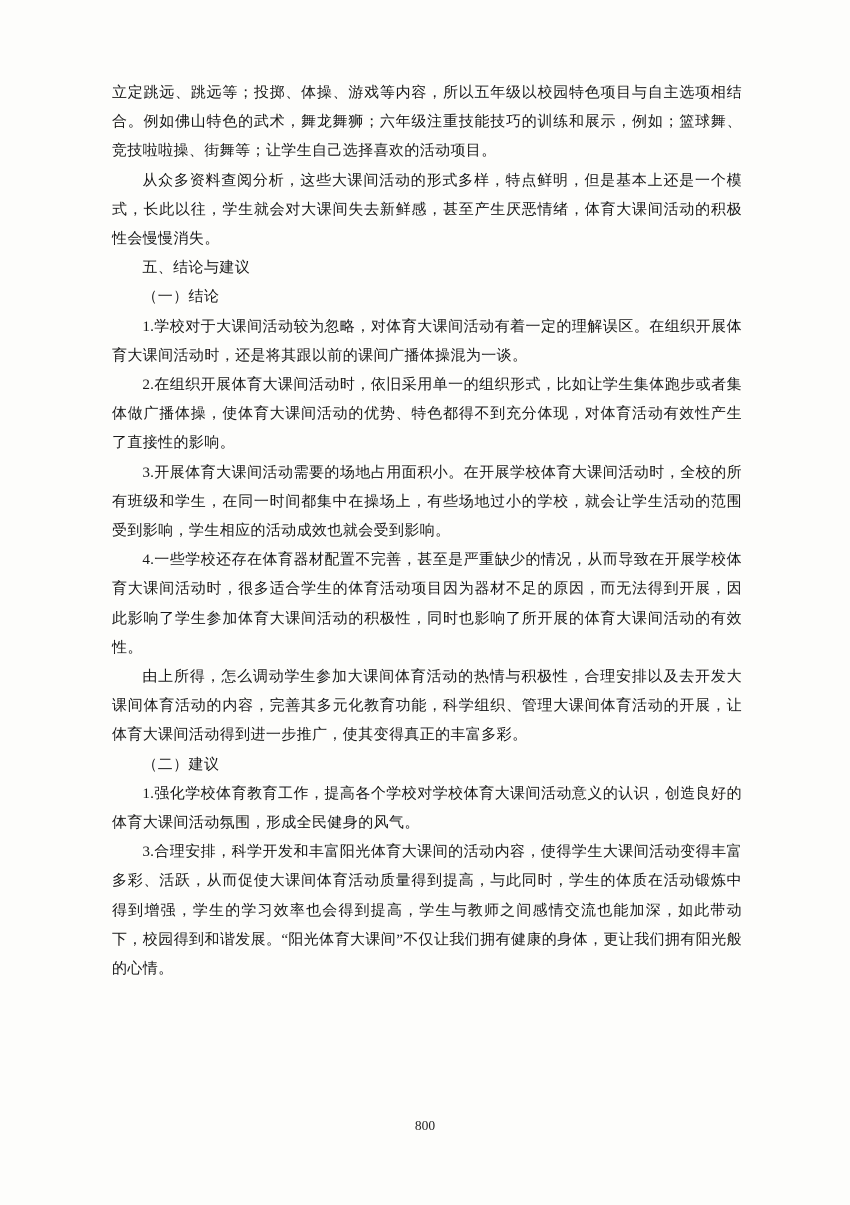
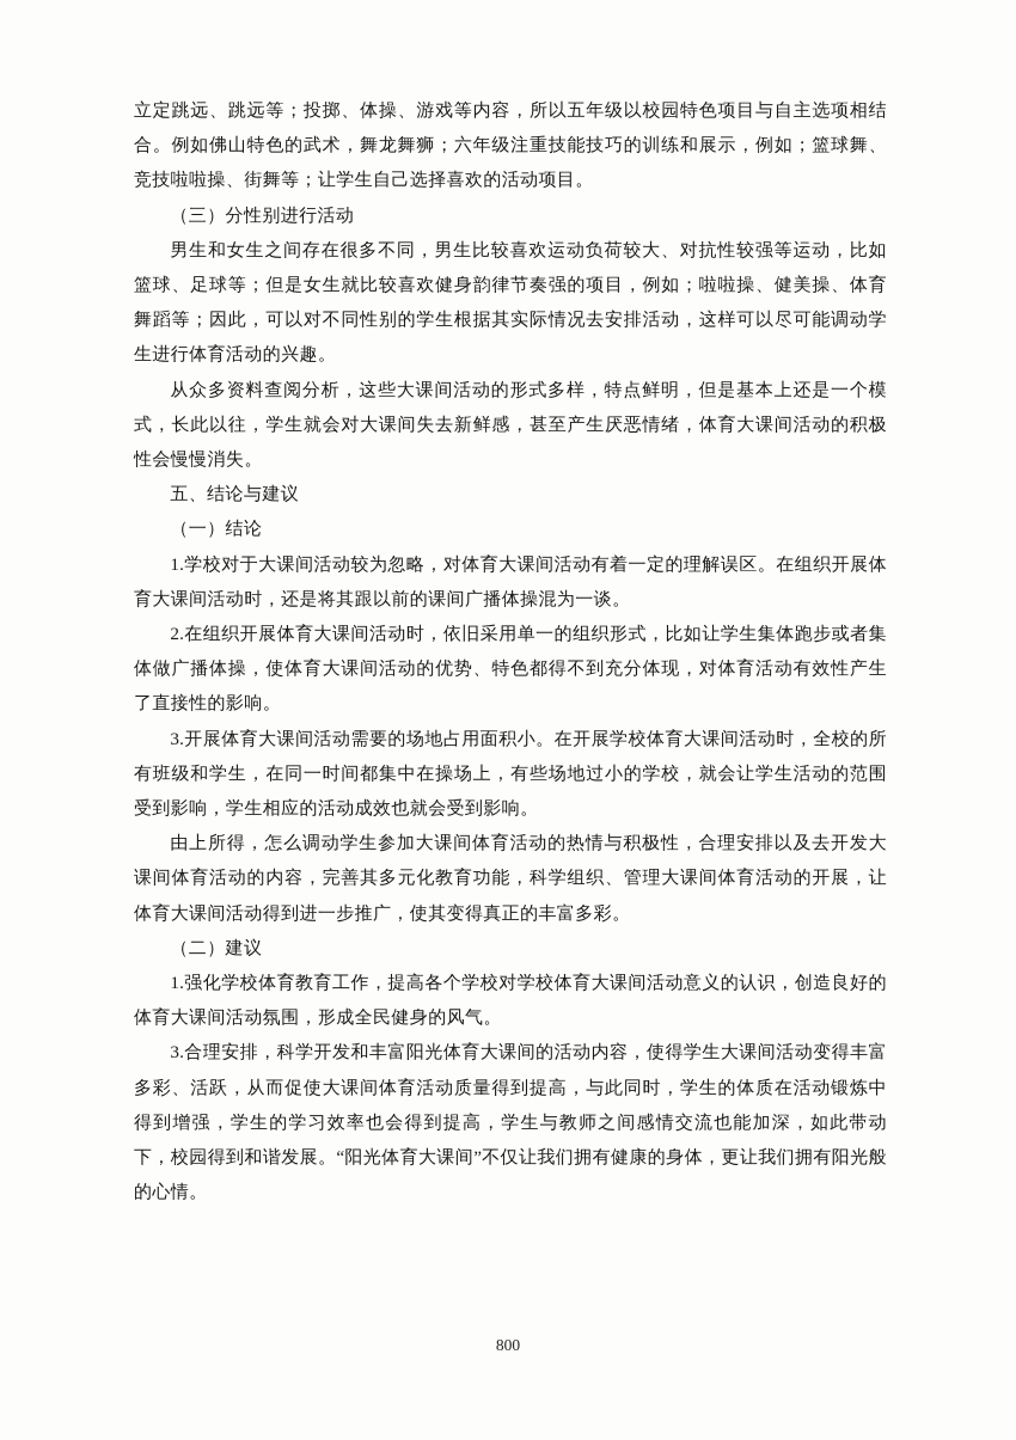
  立定跳远、跳远等；投掷、体操、游戏等内容，所以五年级以校园特色项目与自主选项相结合。例如佛山特色的武术，舞龙舞狮；六年级注重技能技巧的训练和展示，例如；篮球舞、竞技啦啦操、街舞等；让学生自己选择喜欢的活动项目。
+ （三）分性别进行活动
+ 男生和女生之间存在很多不同，男生比较喜欢运动负荷较大、对抗性较强等运动，比如篮球、足球等；但是女生就比较喜欢健身韵律节奏强的项目，例如；啦啦操、健美操、体育舞蹈等；因此，可以对不同性别的学生根据其实际情况去安排活动，这样可以尽可能调动学生进行体育活动的兴趣。
  从众多资料查阅分析，这些大课间活动的形式多样，特点鲜明，但是基本上还是一个模式，长此以往，学生就会对大课间失去新鲜感，甚至产生厌恶情绪，体育大课间活动的积极性会慢慢消失。
  五、结论与建议
  （一）结论
  1.学校对于大课间活动较为忽略，对体育大课间活动有着一定的理解误区。在组织开展体育大课间活动时，还是将其跟以前的课间广播体操混为一谈。
  2.在组织开展体育大课间活动时，依旧采用单一的组织形式，比如让学生集体跑步或者集体做广播体操，使体育大课间活动的优势、特色都得不到充分体现，对体育活动有效性产生了直接性的影响。
  3.开展体育大课间活动需要的场地占用面积小。在开展学校体育大课间活动时，全校的所有班级和学生，在同一时间都集中在操场上，有些场地过小的学校，就会让学生活动的范围受到影响，学生相应的活动成效也就会受到影响。
- 4.一些学校还存在体育器材配置不完善，甚至是严重缺少的情况，从而导致在开展学校体育大课间活动时，很多适合学生的体育活动项目因为器材不足的原因，而无法得到开展，因此影响了学生参加体育大课间活动的积极性，同时也影响了所开展的体育大课间活动的有效性。
  由上所得，怎么调动学生参加大课间体育活动的热情与积极性，合理安排以及去开发大课间体育活动的内容，完善其多元化教育功能，科学组织、管理大课间体育活动的开展，让体育大课间活动得到进一步推广，使其变得真正的丰富多彩。
  （二）建议
  1.强化学校体育教育工作，提高各个学校对学校体育大课间活动意义的认识，创造良好的体育大课间活动氛围，形成全民健身的风气。
  3.合理安排，科学开发和丰富阳光体育大课间的活动内容，使得学生大课间活动变得丰富多彩、活跃，从而促使大课间体育活动质量得到提高，与此同时，学生的体质在活动锻炼中得到增强，学生的学习效率也会得到提高，学生与教师之间感情交流也能加深，如此带动下，校园得到和谐发展。“阳光体育大课间”不仅让我们拥有健康的身体，更让我们拥有阳光般的心情。
  800
